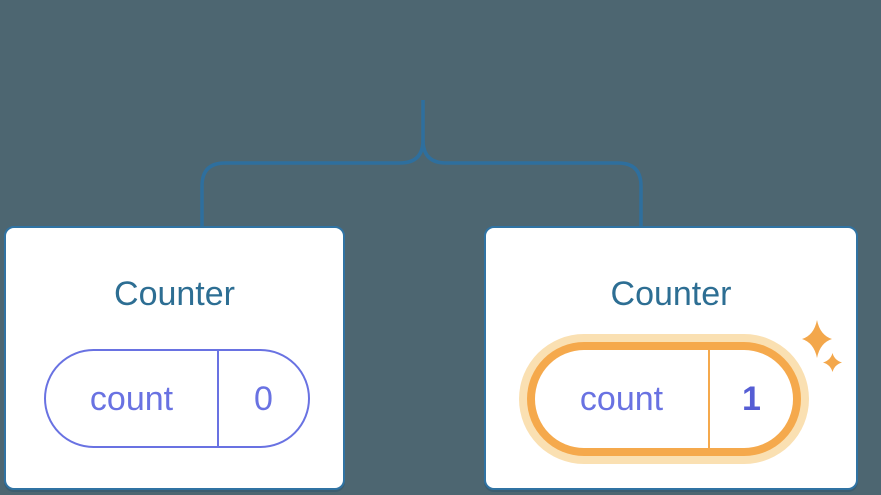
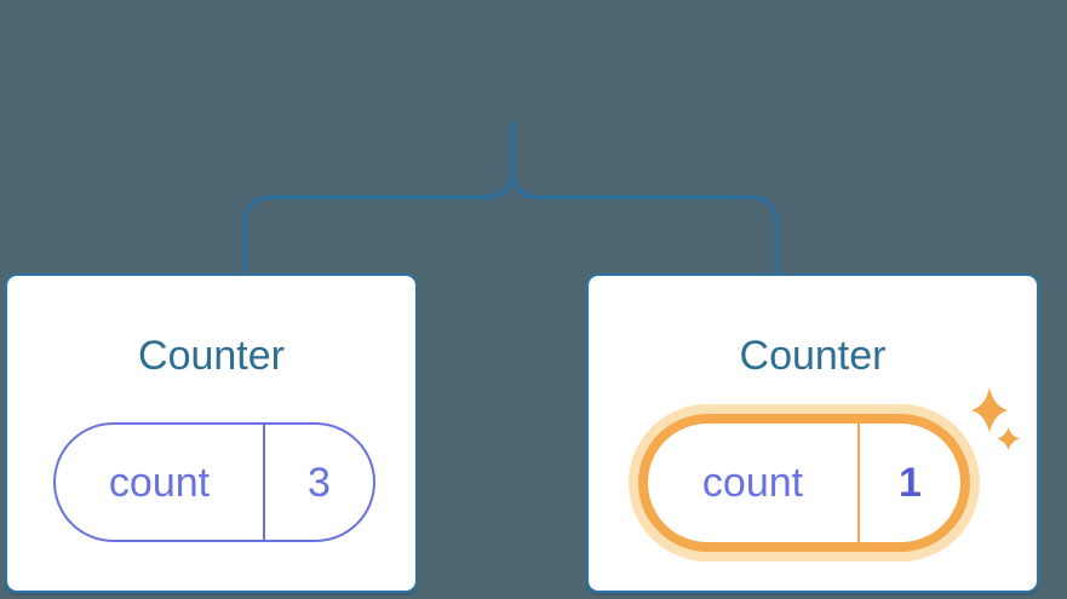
  Counter
  count
- 0
+ 3
  Counter
  count
  1
